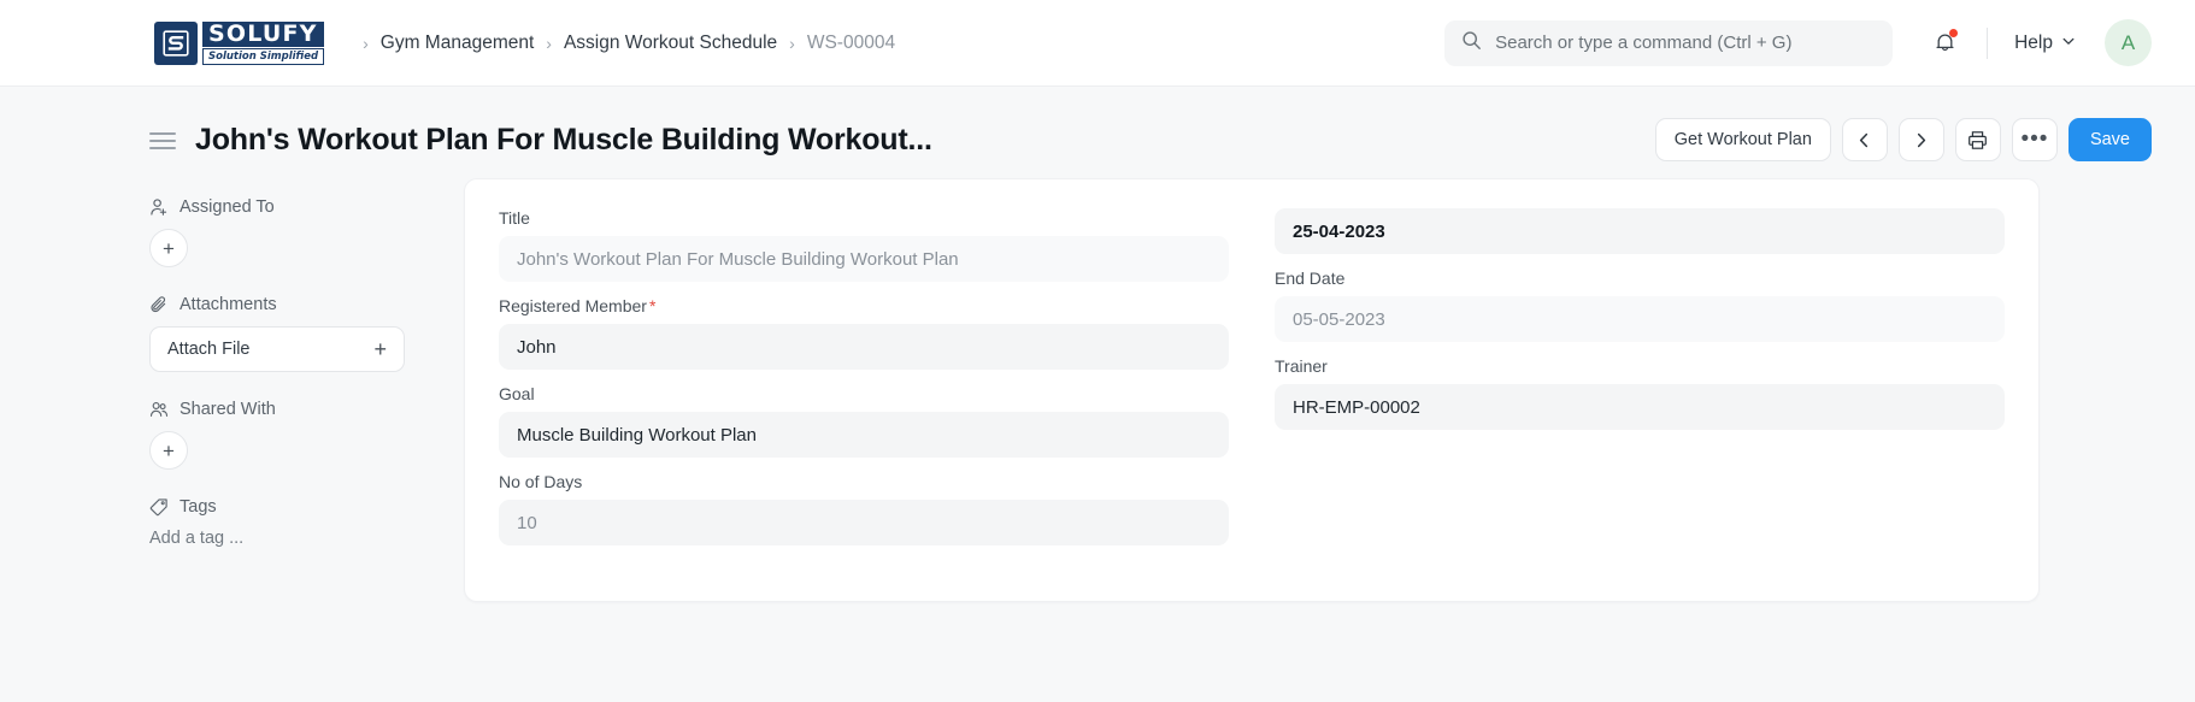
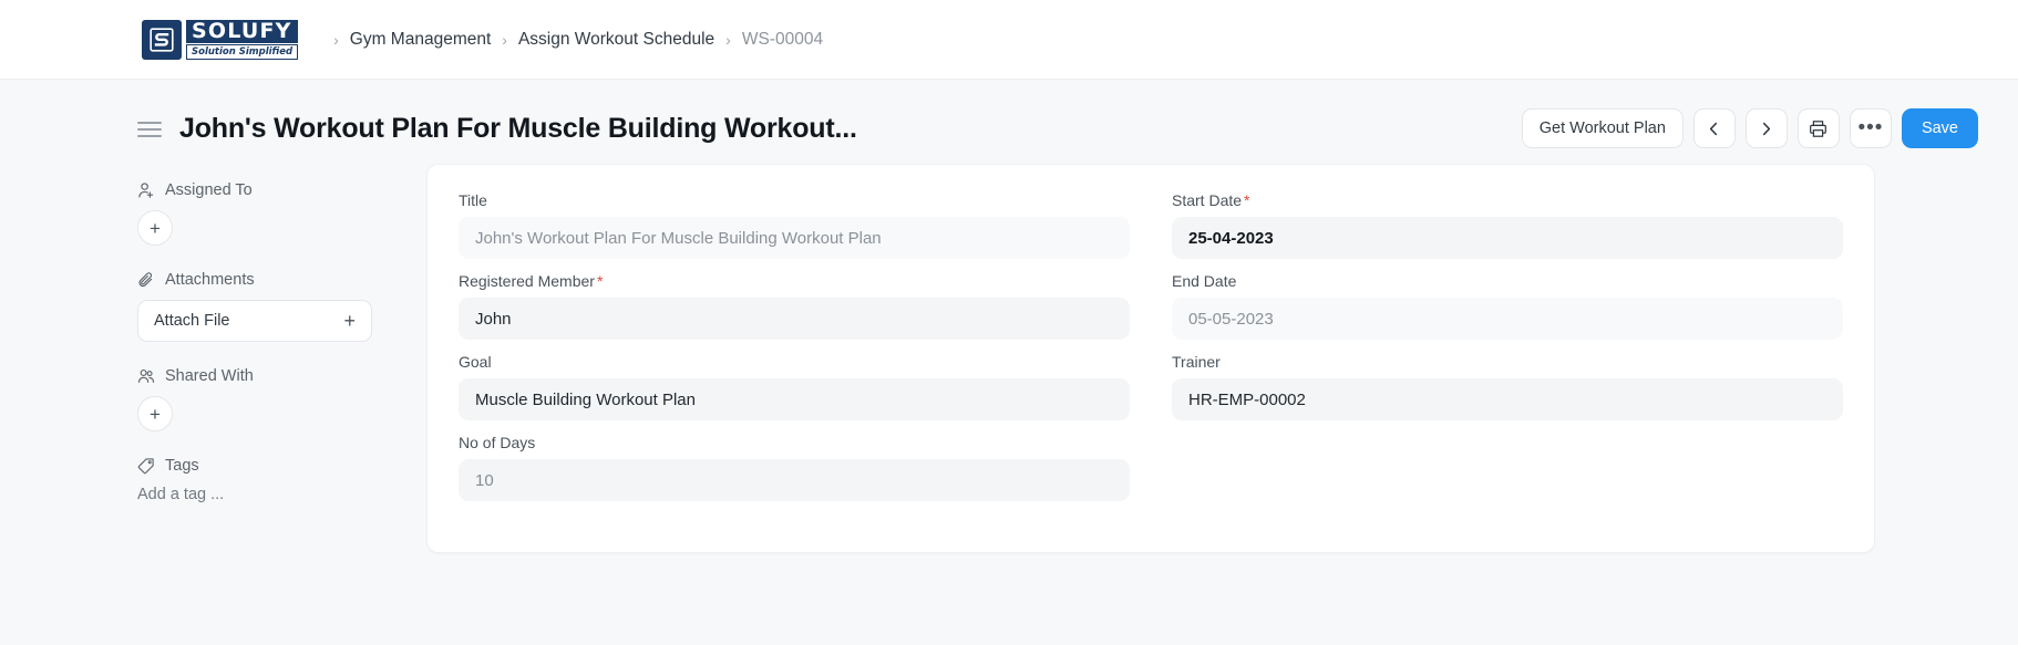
  SOLUFY
  Solution Simplified
  ›
  Gym Management
  ›
  Assign Workout Schedule
  ›
  WS-00004
- Search or type a command (Ctrl + G)
- Help
- A
  John's Workout Plan For Muscle Building Workout...
  Get Workout Plan
  •••
  Save
  Assigned To
  +
  Attachments
  Attach File
  +
  Shared With
  +
  Tags
  Add a tag ...
  Title
  John's Workout Plan For Muscle Building Workout Plan
  Registered Member *
  John
  Goal
  Muscle Building Workout Plan
  No of Days
  10
+ Start Date *
  25-04-2023
  End Date
  05-05-2023
  Trainer
  HR-EMP-00002
